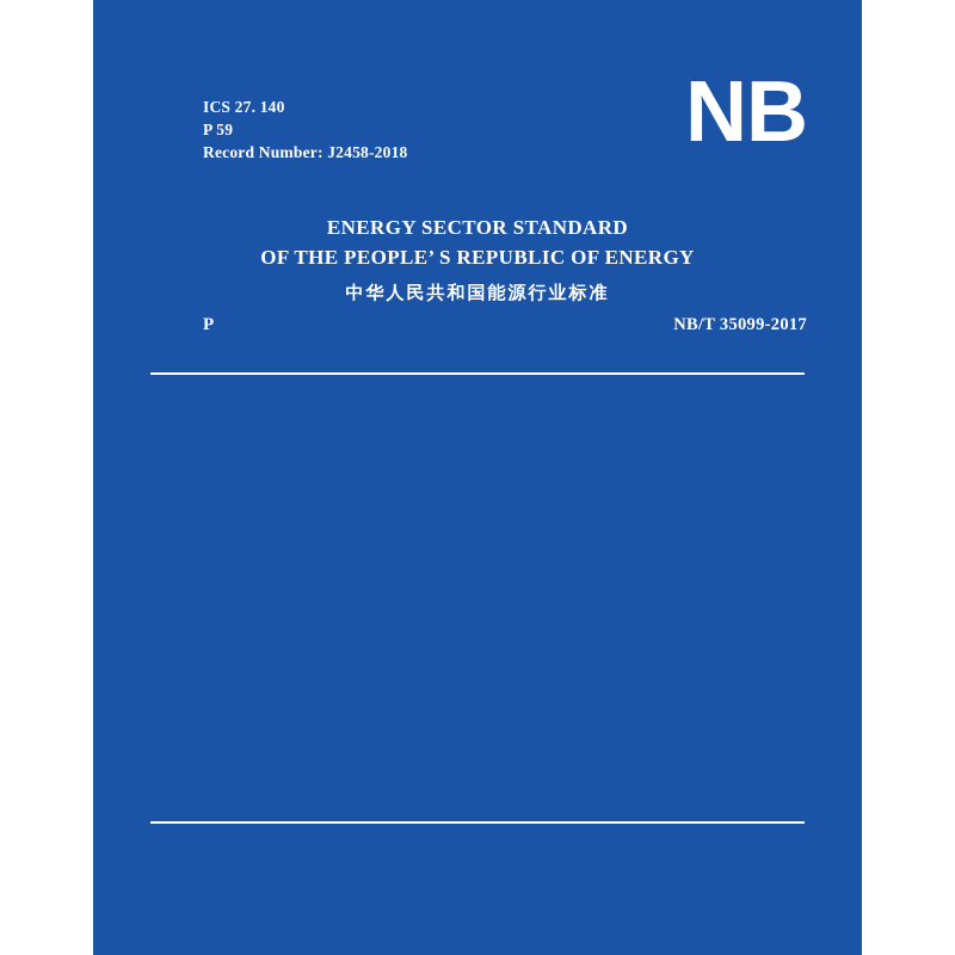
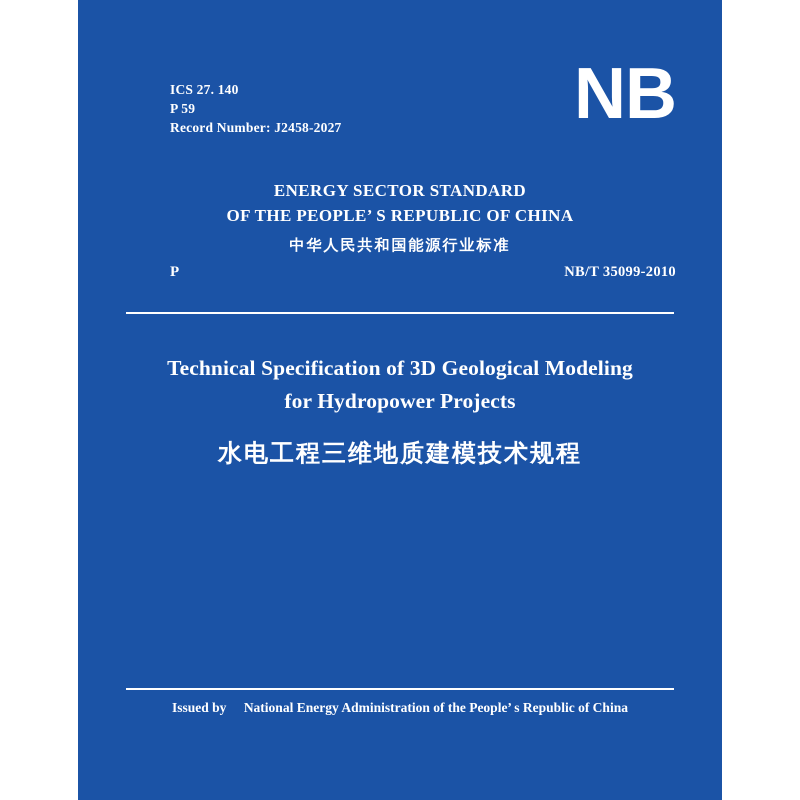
  ICS 27. 140
  P 59
- Record Number: J2458-2018
+ Record Number: J2458-2027
  NB
  ENERGY SECTOR STANDARD
- OF THE PEOPLE’ S REPUBLIC OF ENERGY
+ OF THE PEOPLE’ S REPUBLIC OF CHINA
  中华人民共和国能源行业标准
  P
- NB/T 35099-2017
+ NB/T 35099-2010
+ Technical Specification of 3D Geological Modeling
+ for Hydropower Projects
+ 水电工程三维地质建模技术规程
+ Issued by National Energy Administration of the People’ s Republic of China
